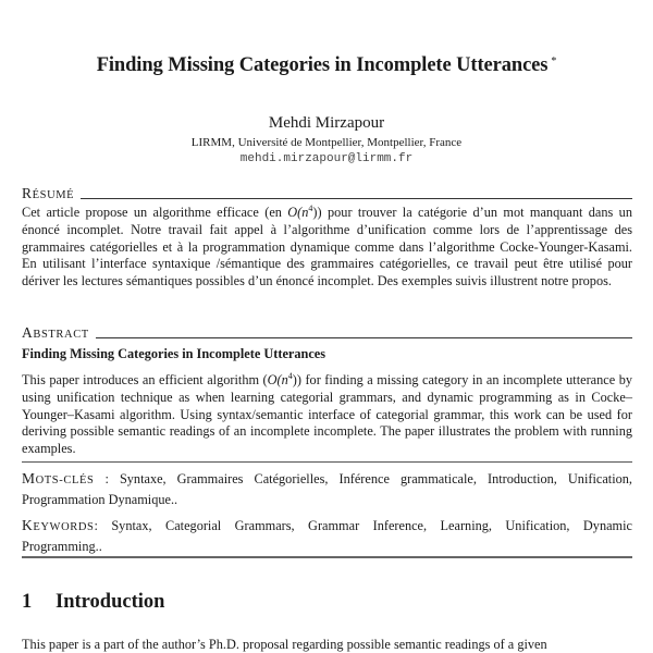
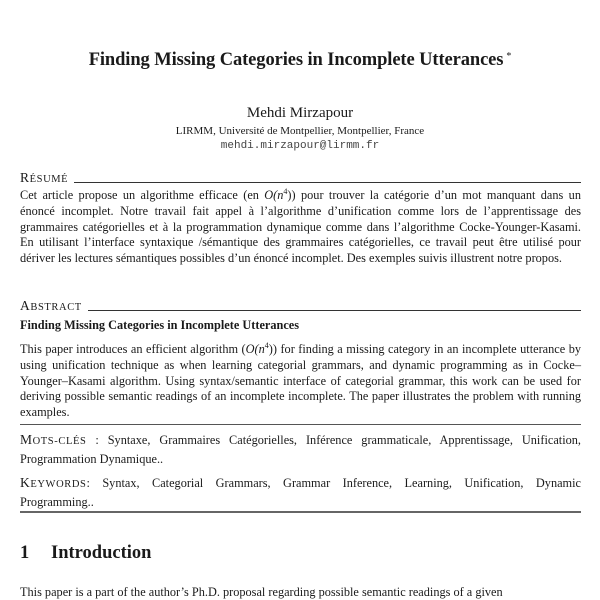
  Finding Missing Categories in Incomplete Utterances *
  Mehdi Mirzapour
  LIRMM, Université de Montpellier, Montpellier, France
  mehdi.mirzapour@lirmm.fr
  RÉSUMÉ
  Cet article propose un algorithme efficace (en O(n4)) pour trouver la catégorie d’un mot manquant dans un énoncé incomplet. Notre travail fait appel à l’algorithme d’unification comme lors de l’ap­prentissage des grammaires catégorielles et à la programmation dynamique comme dans l’algorithme Cocke-Younger-Kasami. En utilisant l’interface syntaxique /sémantique des grammaires catégorielles, ce travail peut être utilisé pour dériver les lectures sémantiques possibles d’un énoncé incomplet. Des exemples suivis illustrent notre propos.
  ABSTRACT
  Finding Missing Categories in Incomplete Utterances
  This paper introduces an efficient algorithm (O(n4)) for finding a missing category in an incomplete utterance by using unification technique as when learning categorial grammars, and dynamic pro­gramming as in Cocke–Younger–Kasami algorithm. Using syntax/semantic interface of categorial grammar, this work can be used for deriving possible semantic readings of an incomplete incomplete. The paper illustrates the problem with running examples.
- MOTS-CLÉS : Syntaxe, Grammaires Catégorielles, Inférence grammaticale, Introduction, Unifi­cation, Programmation Dynamique..
+ MOTS-CLÉS : Syntaxe, Grammaires Catégorielles, Inférence grammaticale, Apprentissage, Unifi­cation, Programmation Dynamique..
  KEYWORDS: Syntax, Categorial Grammars, Grammar Inference, Learning, Unification, Dynamic Programming..
  1 Introduction
  This paper is a part of the author’s Ph.D. proposal regarding possible semantic readings of a given
